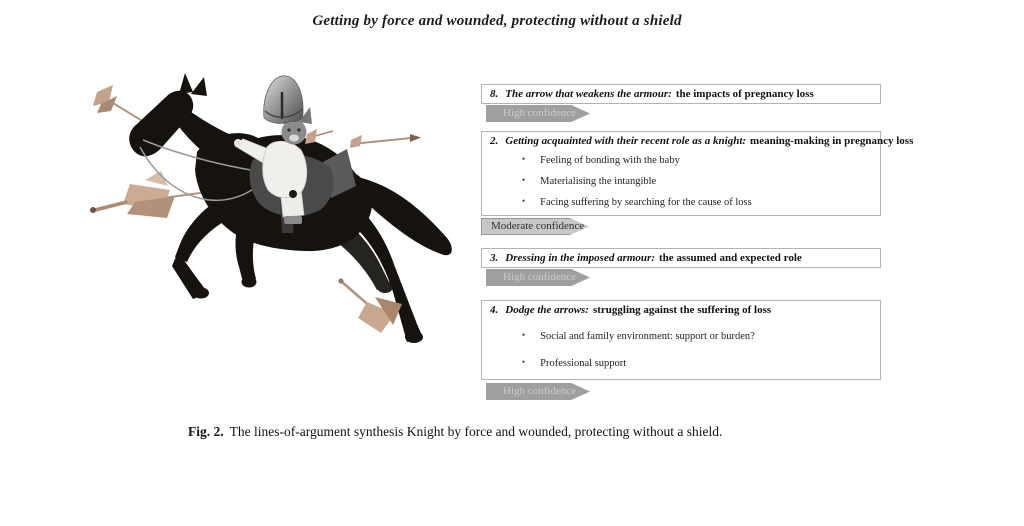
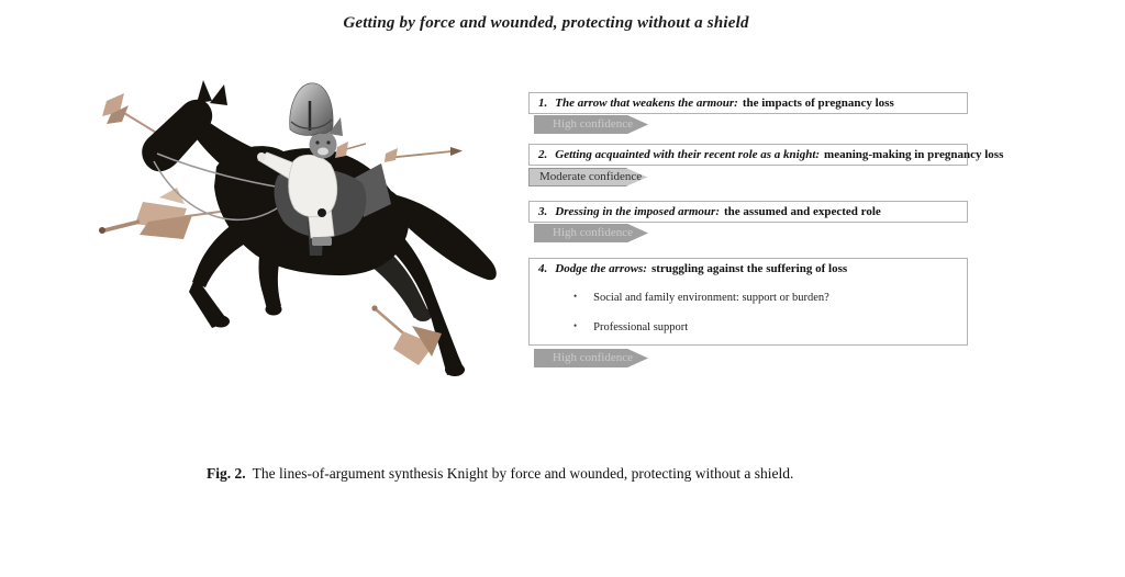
  Getting by force and wounded, protecting without a shield
- 8. The arrow that weakens the armour: the impacts of pregnancy loss
+ 1. The arrow that weakens the armour: the impacts of pregnancy loss
  High confidence
  2. Getting acquainted with their recent role as a knight: meaning-making in pregnancy loss
- Feeling of bonding with the baby
- Materialising the intangible
- Facing suffering by searching for the cause of loss
  Moderate confidence
  3. Dressing in the imposed armour: the assumed and expected role
  High confidence
  4. Dodge the arrows: struggling against the suffering of loss
  Social and family environment: support or burden?
  Professional support
  High confidence
  Fig. 2. The lines-of-argument synthesis Knight by force and wounded, protecting without a shield.
